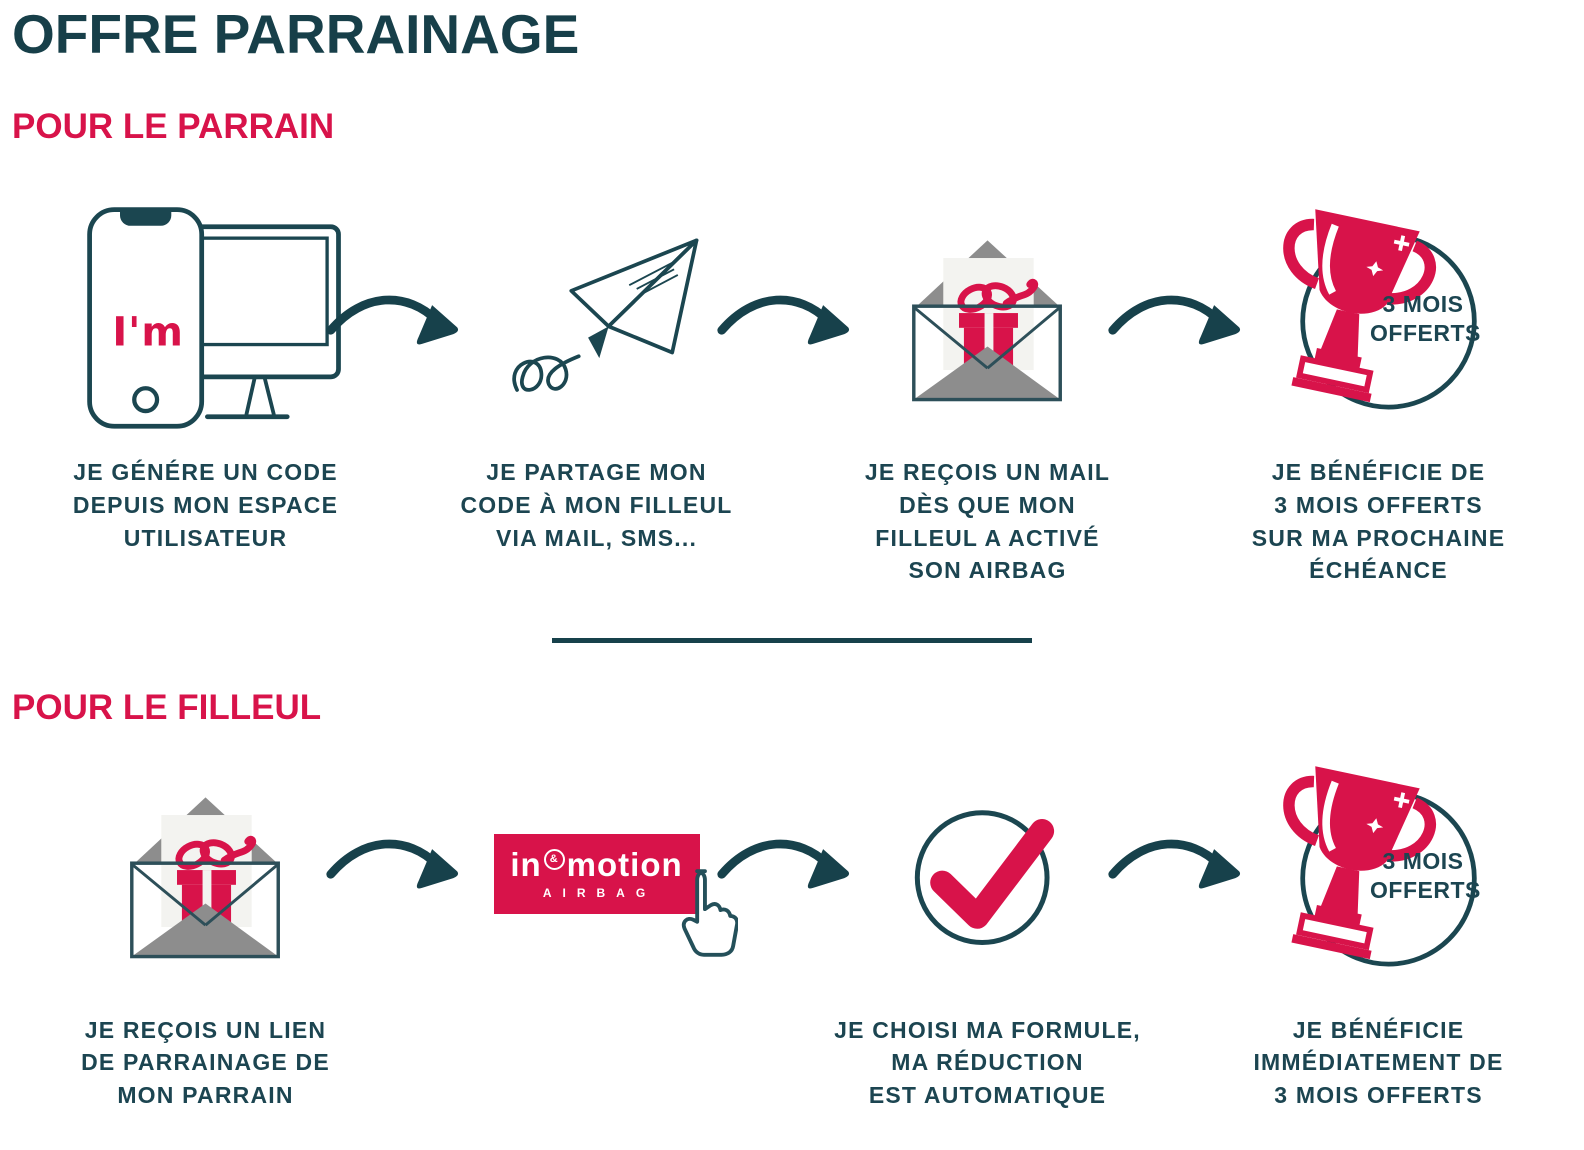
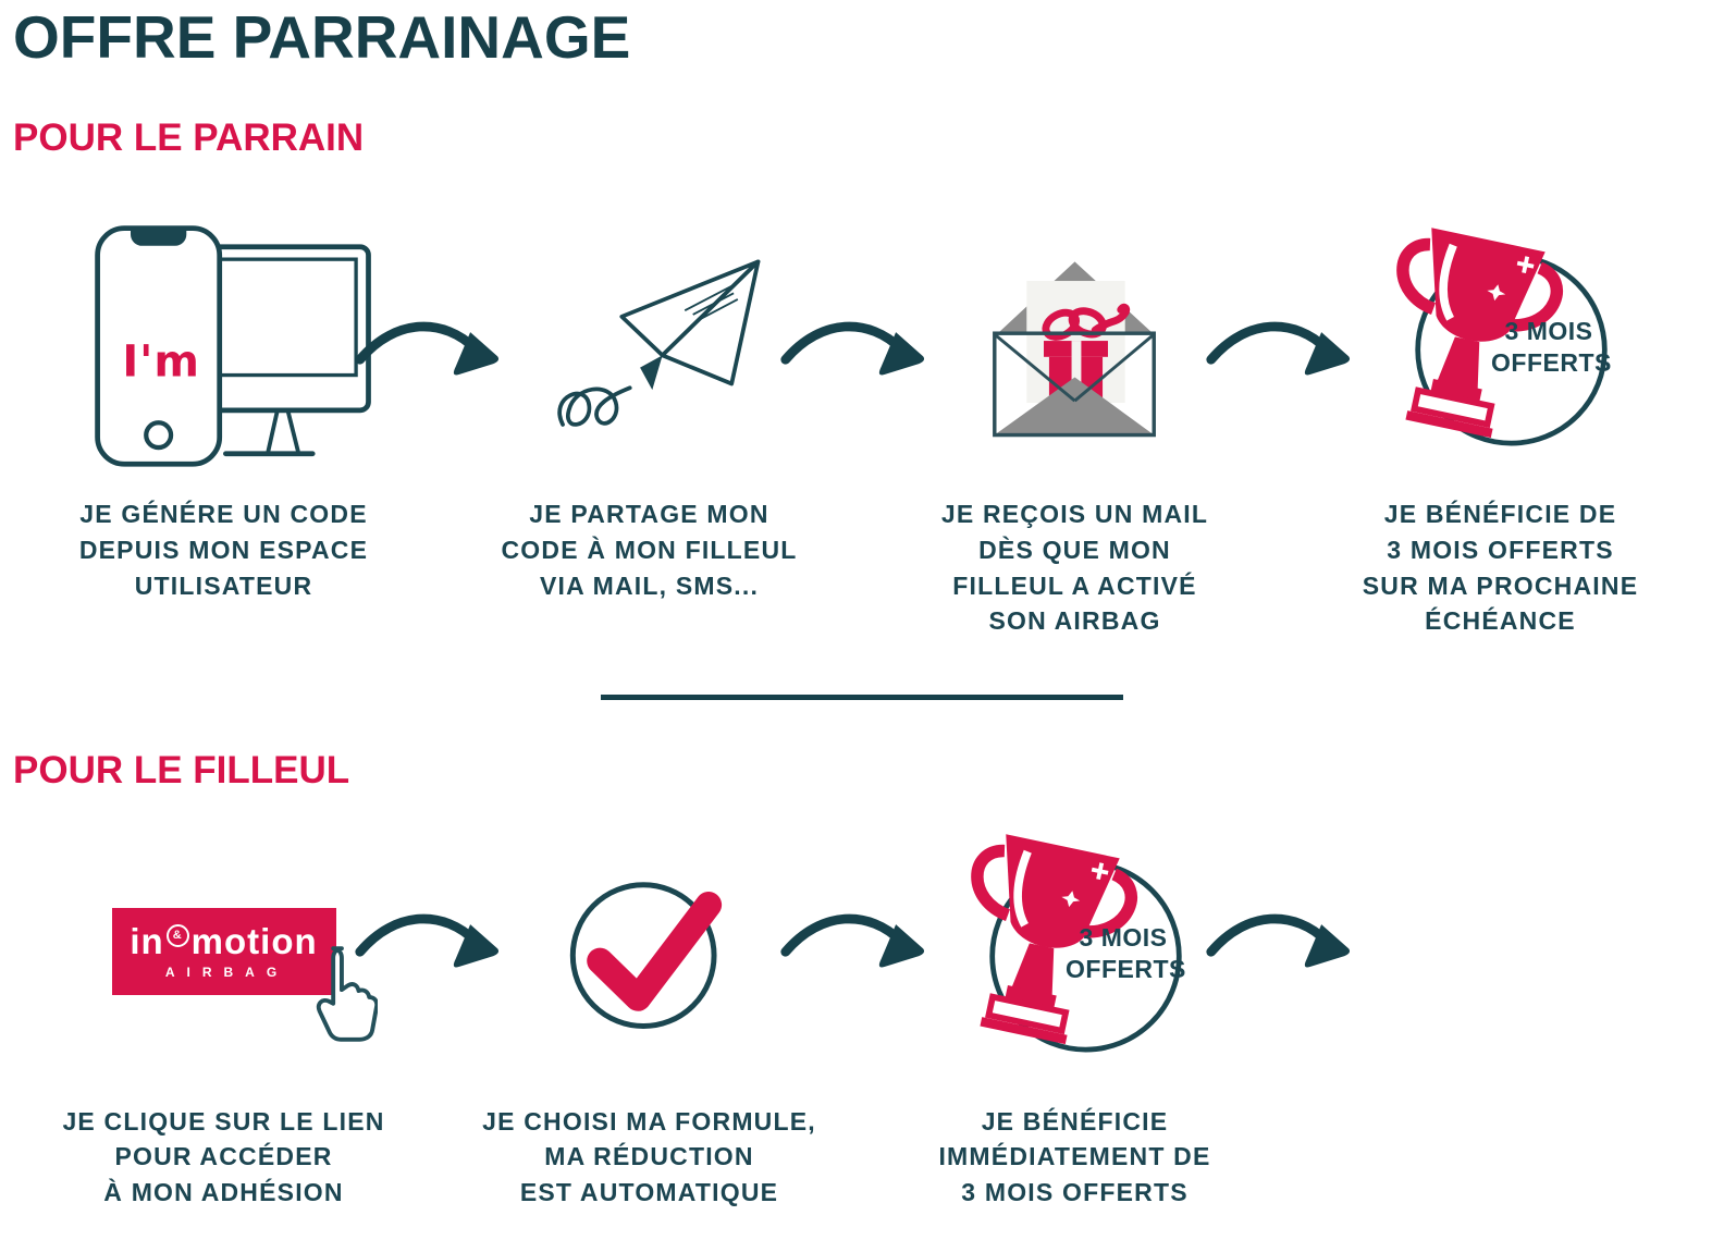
  OFFRE PARRAINAGE
  POUR LE PARRAIN
  I'm
  JE GÉNÉRE UN CODE
  DEPUIS MON ESPACE
  UTILISATEUR
  JE PARTAGE MON
  CODE À MON FILLEUL
  VIA MAIL, SMS...
  JE REÇOIS UN MAIL
  DÈS QUE MON
  FILLEUL A ACTIVÉ
  SON AIRBAG
  3 MOIS
  OFFERTS
  JE BÉNÉFICIE DE
  3 MOIS OFFERTS
  SUR MA PROCHAINE
  ÉCHÉANCE
  POUR LE FILLEUL
- JE REÇOIS UN LIEN
- DE PARRAINAGE DE
- MON PARRAIN
  in
  &
  motion
  AIRBAG
+ JE CLIQUE SUR LE LIEN
+ POUR ACCÉDER
+ À MON ADHÉSION
  JE CHOISI MA FORMULE,
  MA RÉDUCTION
  EST AUTOMATIQUE
  3 MOIS
  OFFERTS
  JE BÉNÉFICIE
  IMMÉDIATEMENT DE
  3 MOIS OFFERTS
